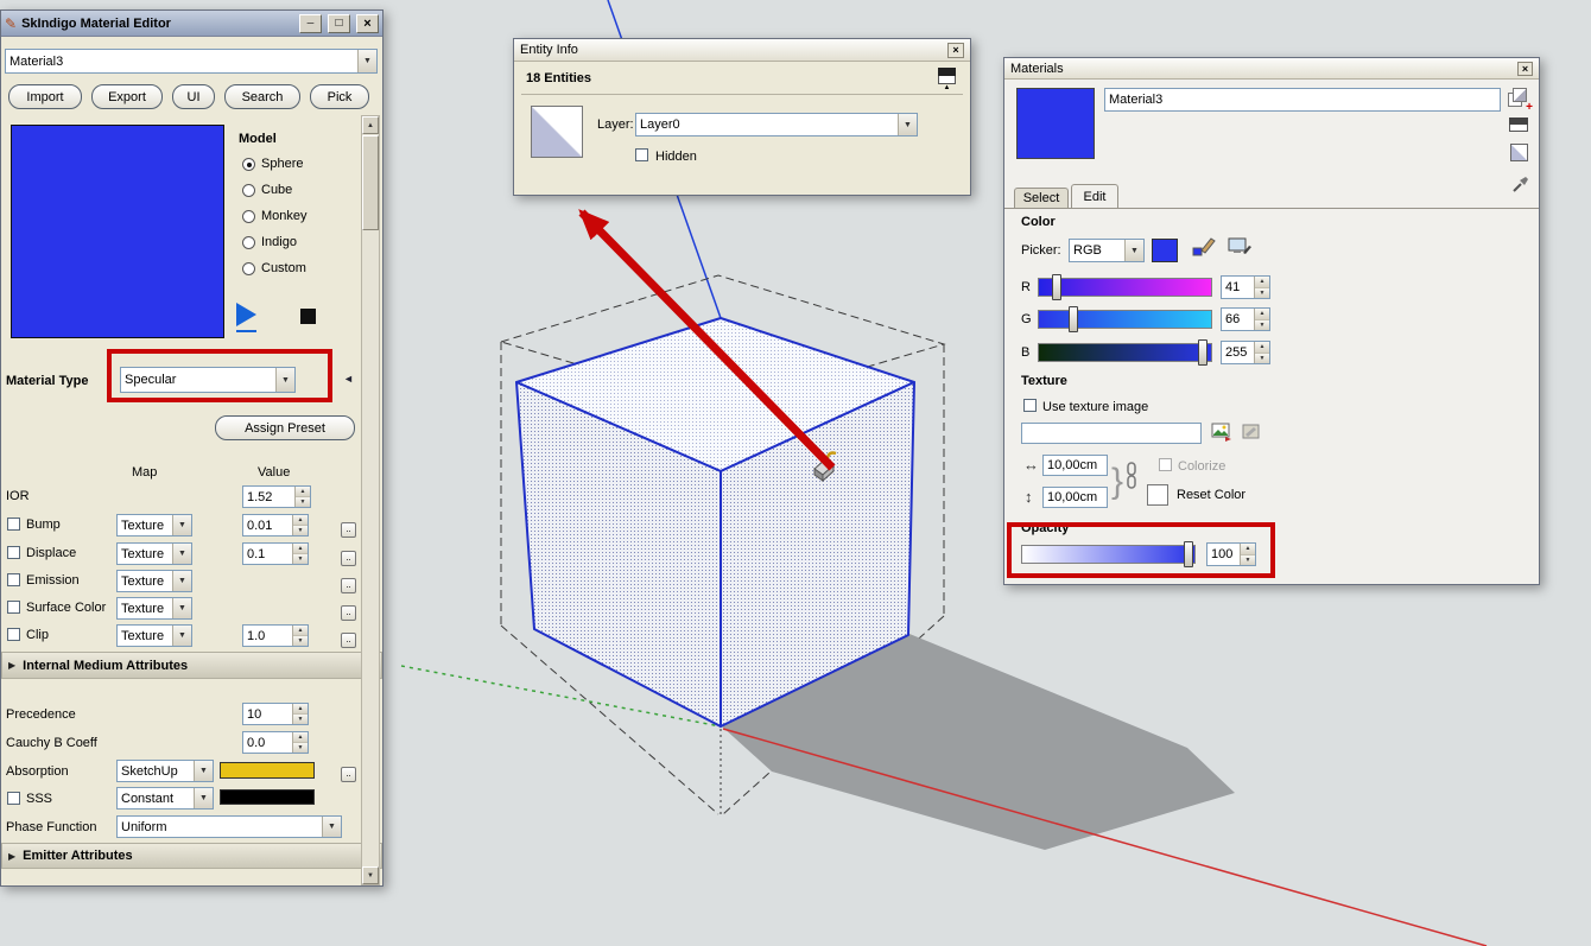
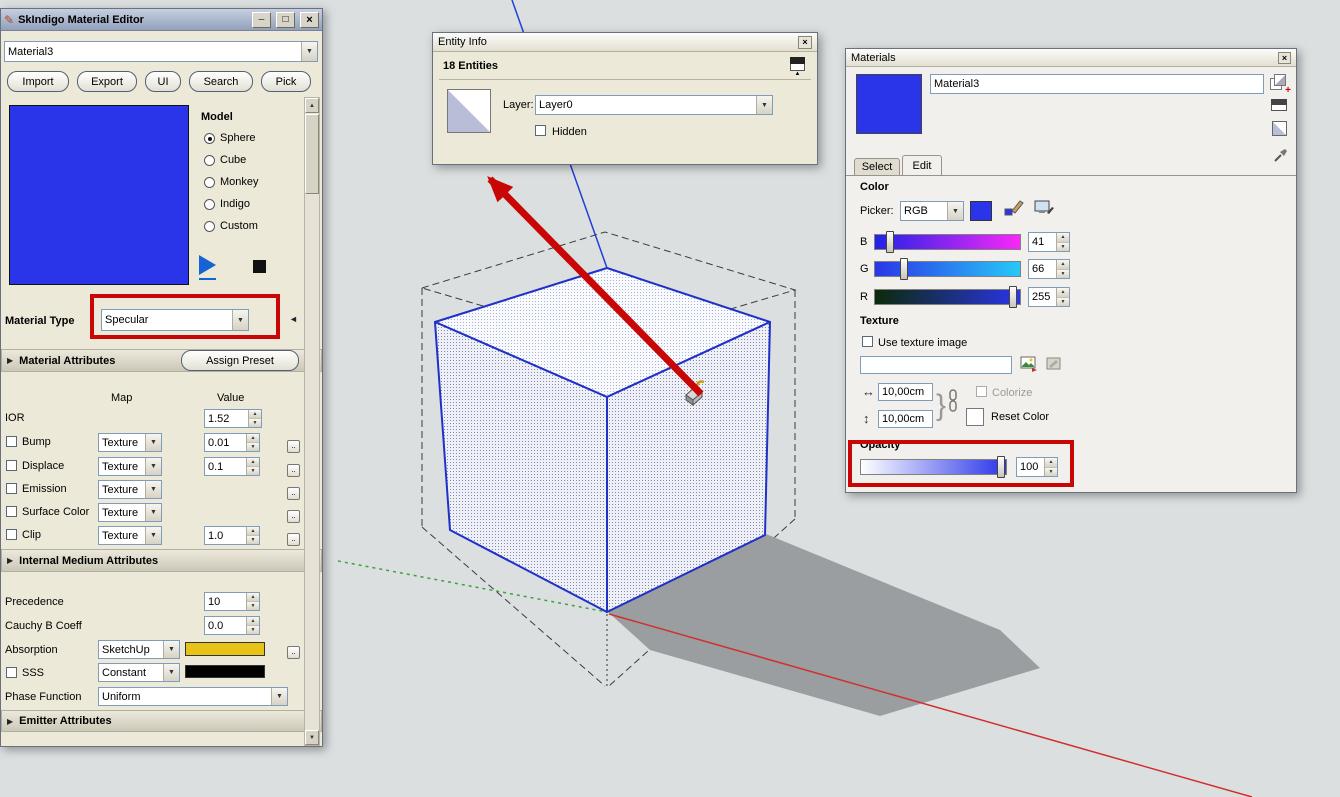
  SkIndigo Material Editor
  Material3
  Import
  Export
  UI
  Search
  Pick
  Model
  Sphere
  Cube
  Monkey
  Indigo
  Custom
  Material Type
  Specular
+ Material Attributes
  Assign Preset
  Map
  Value
  IOR
  1.52
  Bump
  Texture
  0.01
  ..
  Displace
  Texture
  0.1
  ..
  Emission
  Texture
  ..
  Surface Color
  Texture
  ..
  Clip
  Texture
  1.0
  ..
  Internal Medium Attributes
  Precedence
  10
  Cauchy B Coeff
  0.0
  Absorption
  SketchUp
  ..
  SSS
  Constant
  Phase Function
  Uniform
  Emitter Attributes
  Entity Info
  18 Entities
  Layer:
  Layer0
  Hidden
  Materials
  Material3
  Select
  Edit
  Color
  Picker:
  RGB
- R
+ B
  41
  G
  66
- B
+ R
  255
  Texture
  Use texture image
  10,00cm
  10,00cm
  Colorize
  Reset Color
  Opacity
  100
